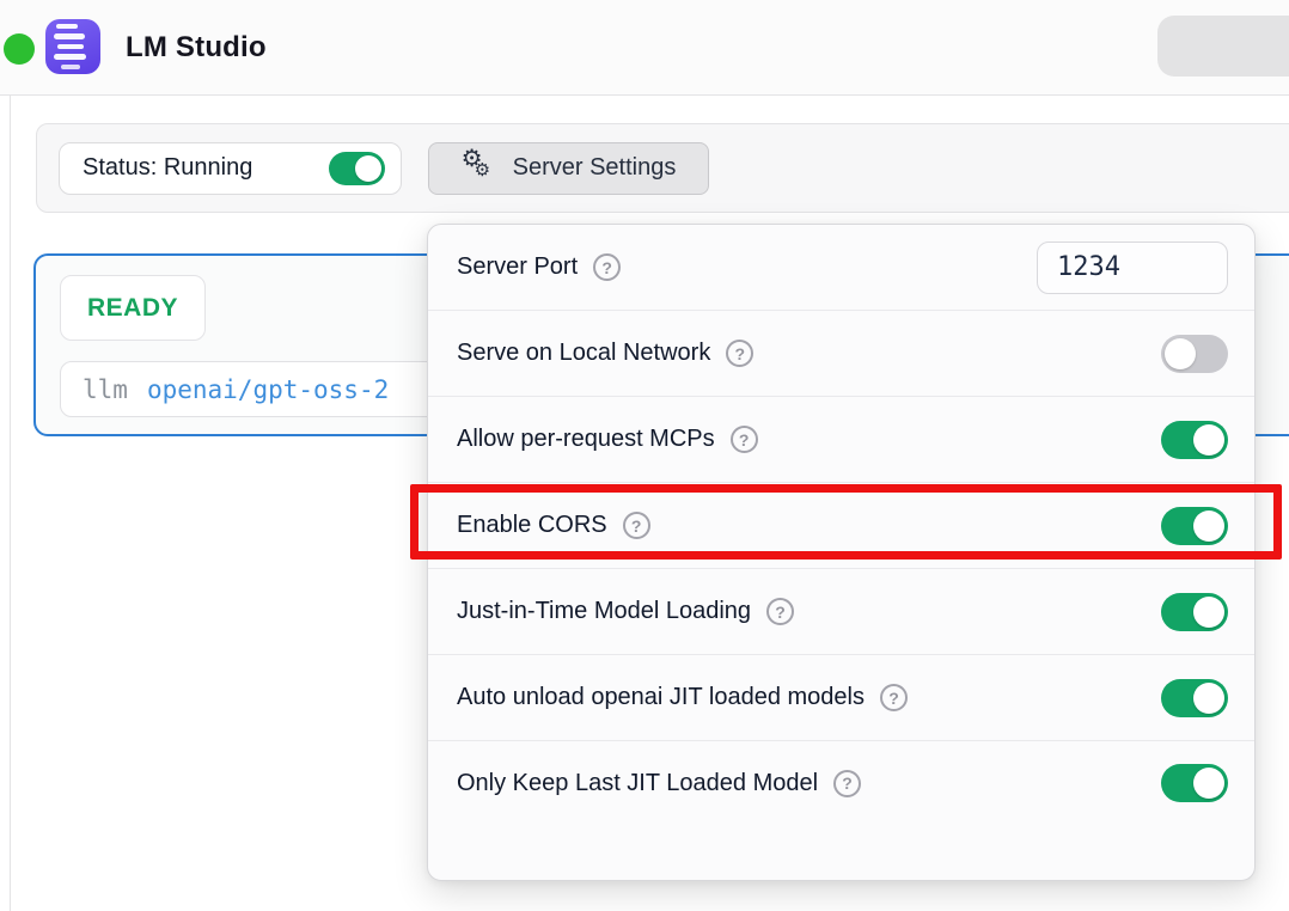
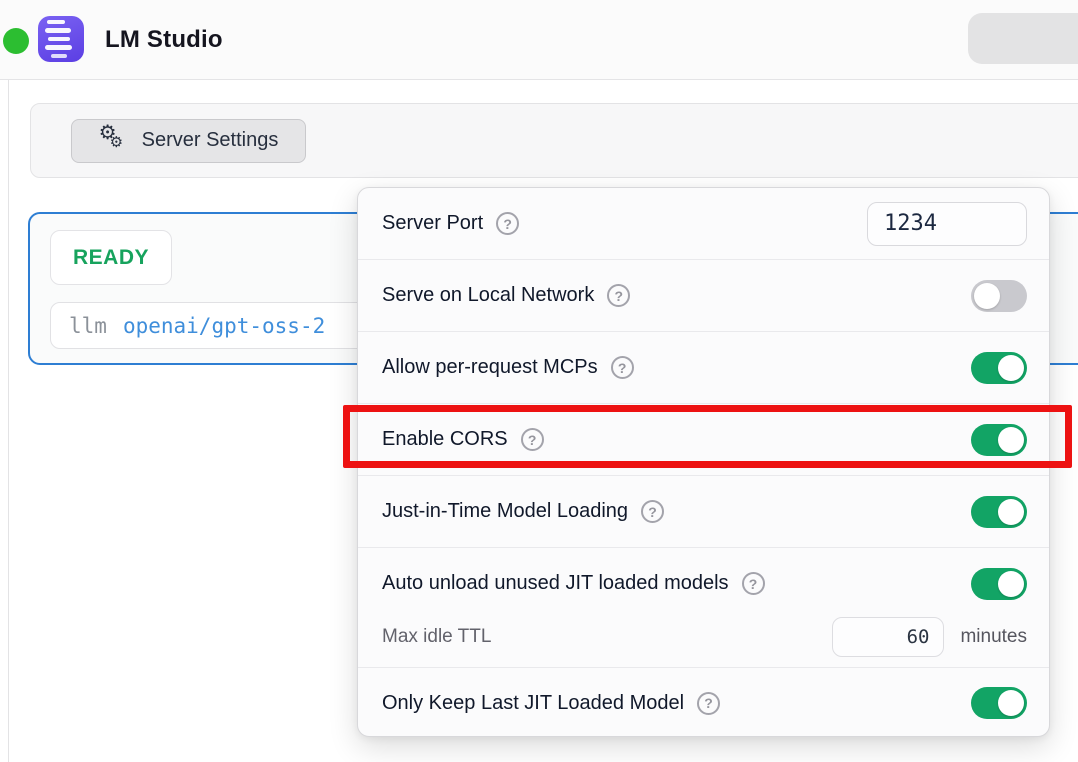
  LM Studio
- Status: Running
  ⚙
  ⚙
  Server Settings
  READY
  llm
  openai/gpt-oss-2
  Server Port
  ?
  1234
  Serve on Local Network
  ?
  Allow per-request MCPs
  ?
  Enable CORS
  ?
  Just-in-Time Model Loading
  ?
- Auto unload openai JIT loaded models
+ Auto unload unused JIT loaded models
  ?
+ Max idle TTL
+ 60
+ minutes
  Only Keep Last JIT Loaded Model
  ?
